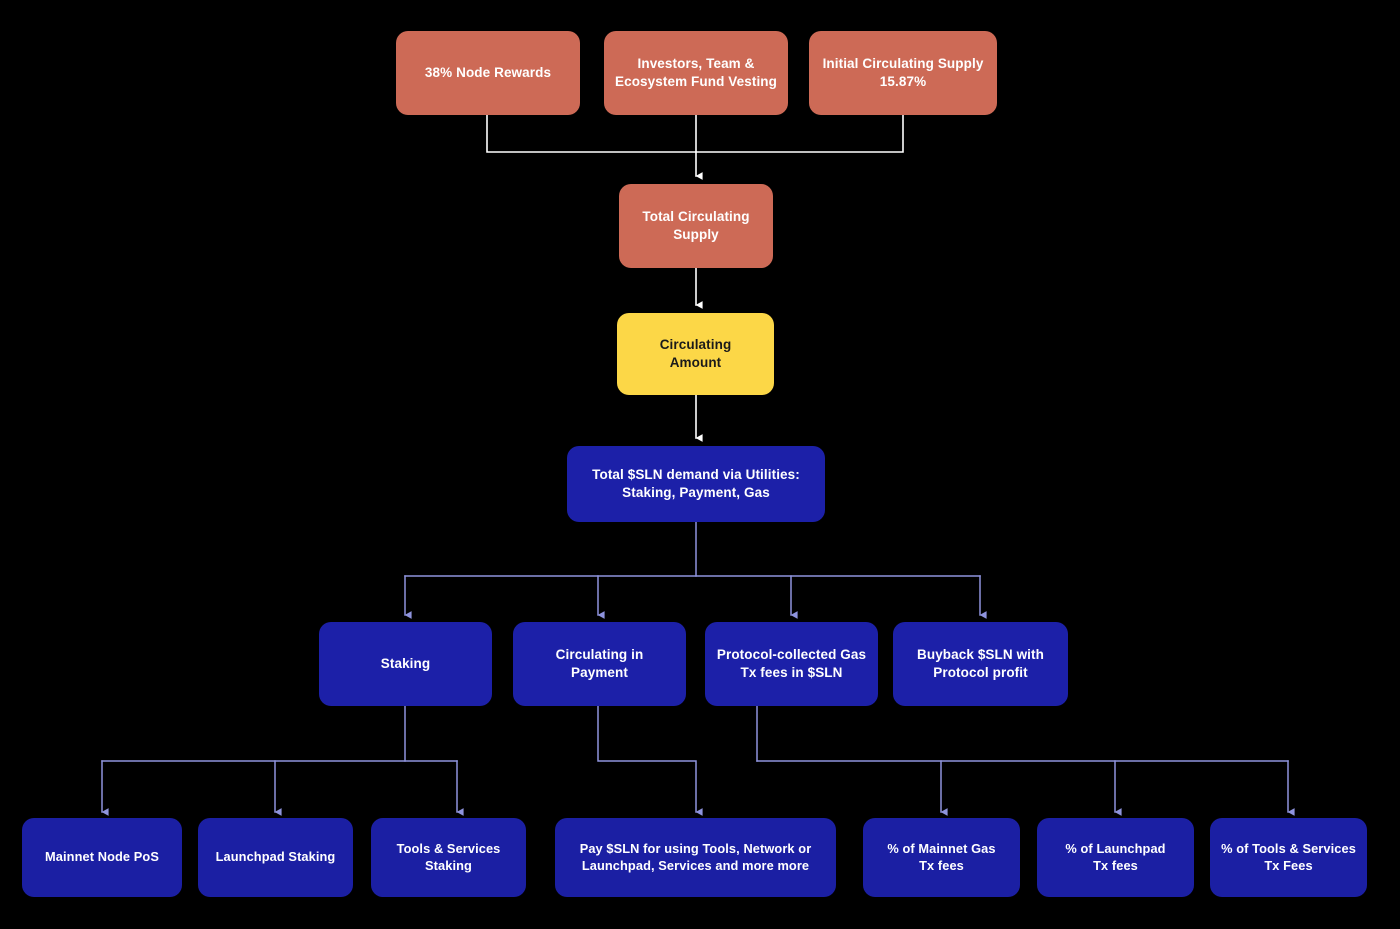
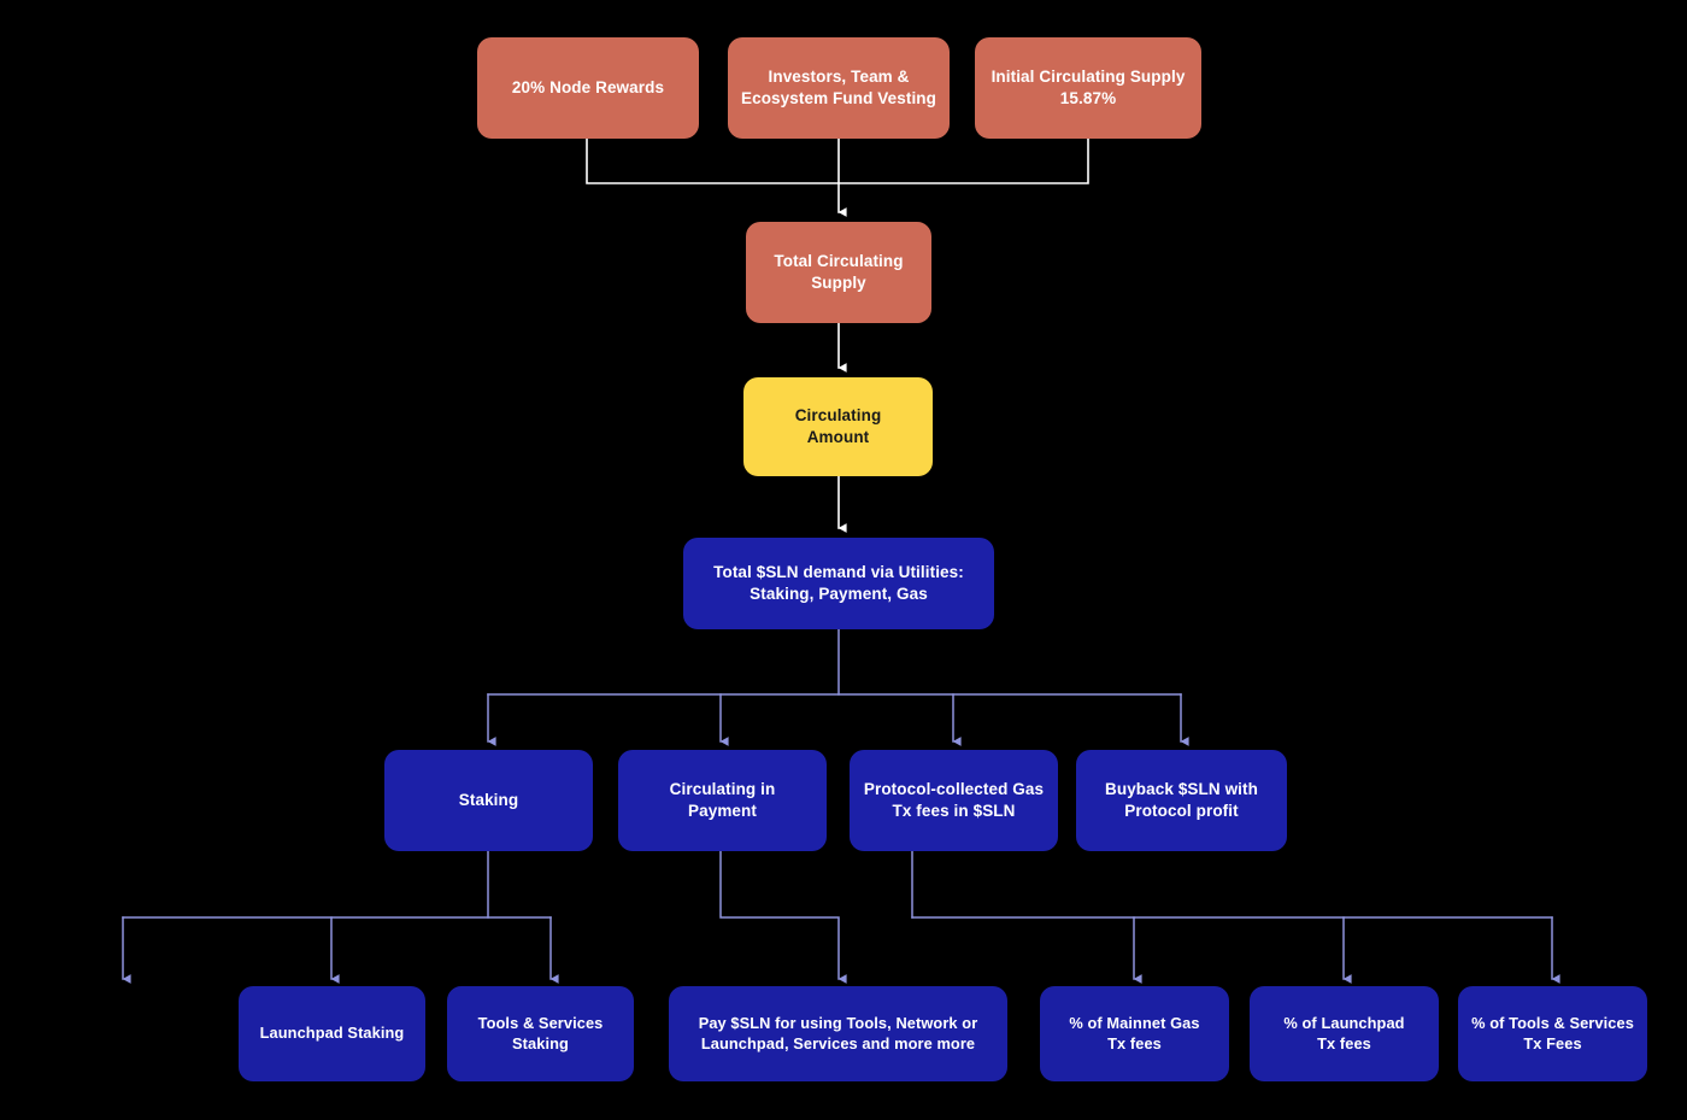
- 38% Node Rewards
+ 20% Node Rewards
  Investors, Team &
  Ecosystem Fund Vesting
  Initial Circulating Supply
  15.87%
  Total Circulating
  Supply
  Circulating
  Amount
  Total $SLN demand via Utilities:
  Staking, Payment, Gas
  Staking
  Circulating in
  Payment
  Protocol-collected Gas
  Tx fees in $SLN
  Buyback $SLN with
  Protocol profit
- Mainnet Node PoS
  Launchpad Staking
  Tools & Services
  Staking
  Pay $SLN for using Tools, Network or
  Launchpad, Services and more more
  % of Mainnet Gas
  Tx fees
  % of Launchpad
  Tx fees
  % of Tools & Services
  Tx Fees
